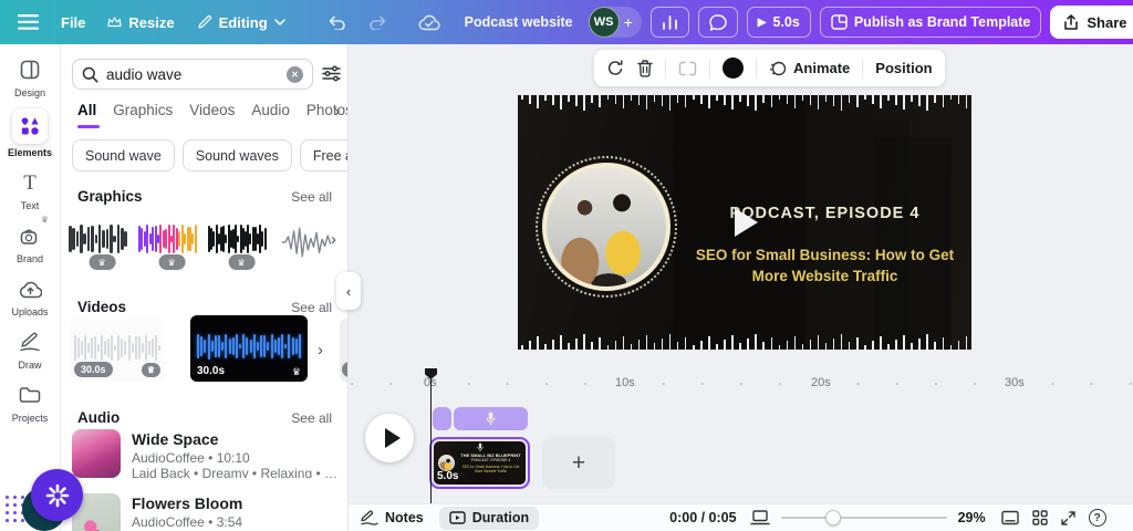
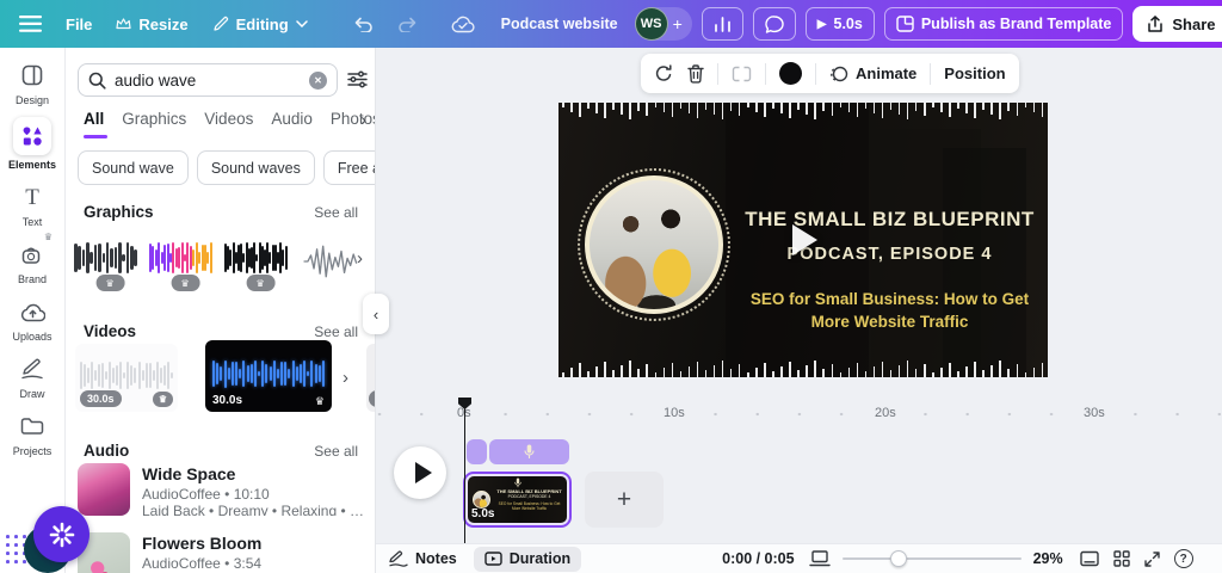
  File
  Resize
  Editing
  Podcast website
  WS
  +
  ▶
  5.0s
  Publish as Brand Template
  Share
  Design
  Elements
  T
  Text
  ♛
  Brand
  Uploads
  Draw
  Projects
  audio wave
  ✕
  All
  Graphics
  Videos
  Audio
  Photo
  ›
  Sound wave
  Sound waves
  Graphics
  See all
  ♛
  ♛
  ♛
  ›
  Videos
  See all
  30.0s
  ♛
  30.0s
  ♛
  ›
  Audio
  See all
  Wide Space
  AudioCoffee • 10:10
  Laid Back • Dreamy • Relaxing • Ro
  Flowers Bloom
  AudioCoffee • 3:54
  ‹
  Animate
  Position
+ THE SMALL BIZ BLUEPRINT
  PODCAST, EPISODE 4
  SEO for Small Business: How to Get More Website Traffic
  0s
  10s
  20s
  30s
  5.0s
  +
  Notes
  Duration
  0:00 / 0:05
  29%
  ?
